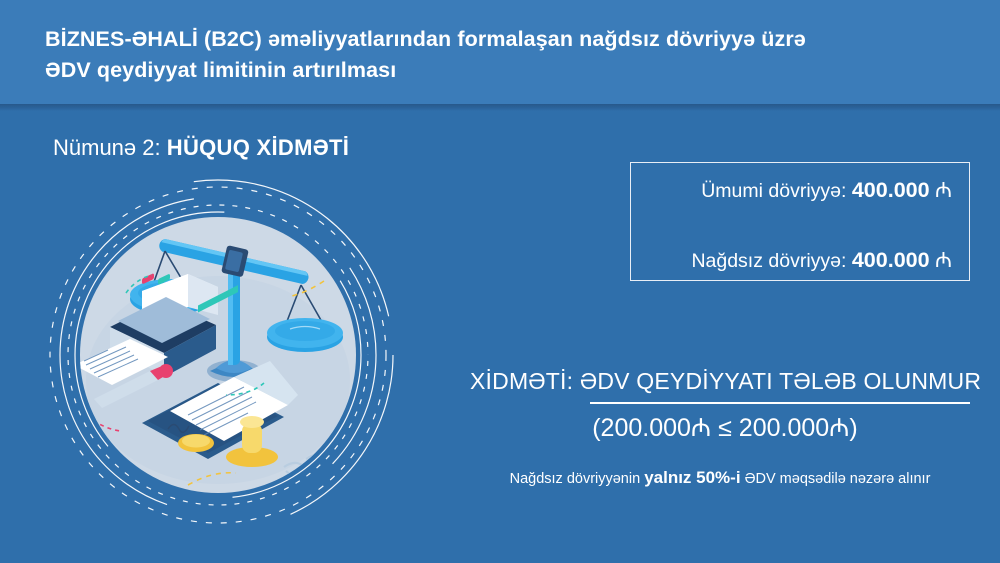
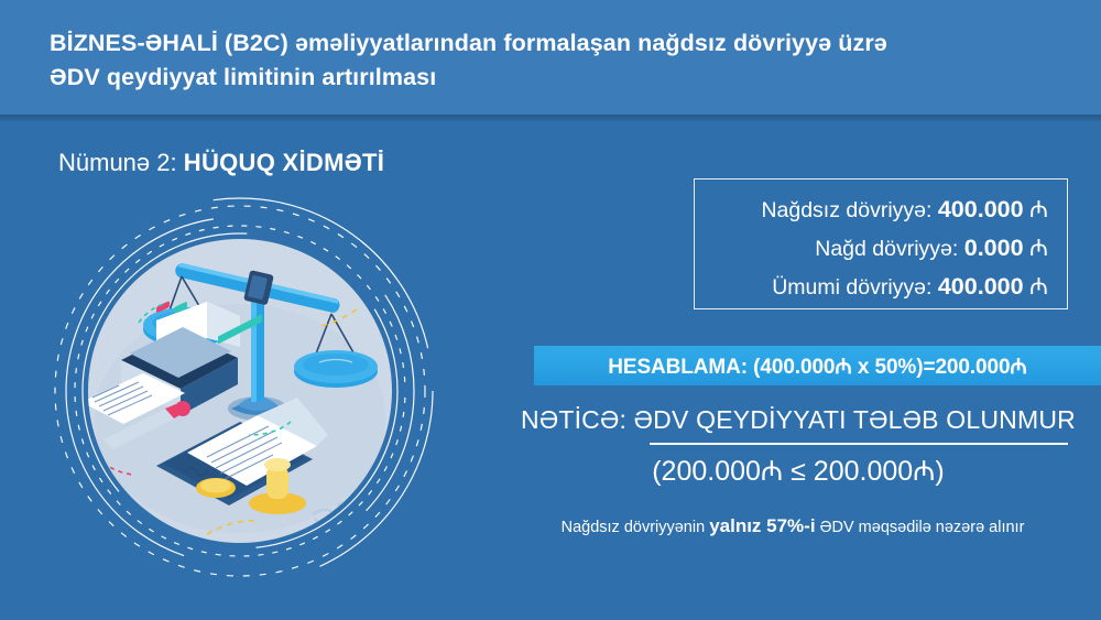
  BİZNES-ƏHALİ (B2C) əməliyyatlarından formalaşan nağdsız dövriyyə üzrə
  ƏDV qeydiyyat limitinin artırılması
  Nümunə 2: HÜQUQ XİDMƏTİ
- Ümumi dövriyyə: 400.000 ₼
+ Nağdsız dövriyyə: 400.000 ₼
+ Nağd dövriyyə: 0.000 ₼
- Nağdsız dövriyyə: 400.000 ₼
+ Ümumi dövriyyə: 400.000 ₼
+ HESABLAMA: (400.000₼ x 50%)=200.000₼
- XİDMƏTİ: ƏDV QEYDİYYATI TƏLƏB OLUNMUR
+ NƏTİCƏ: ƏDV QEYDİYYATI TƏLƏB OLUNMUR
  (200.000₼ ≤ 200.000₼)
- Nağdsız dövriyyənin yalnız 50%-i ƏDV məqsədilə nəzərə alınır
+ Nağdsız dövriyyənin yalnız 57%-i ƏDV məqsədilə nəzərə alınır
